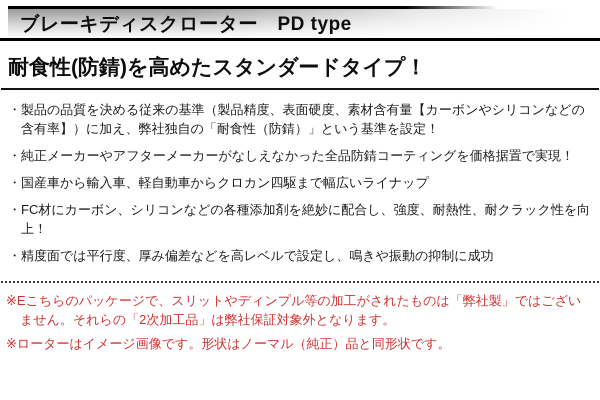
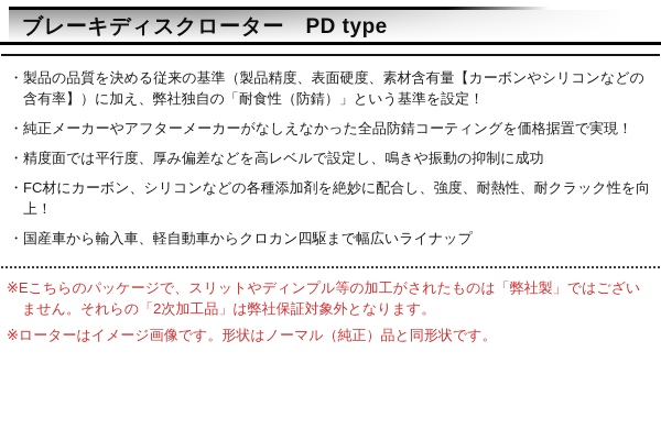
  ブレーキディスクローター PD type
- 耐食性(防錆)を高めたスタンダードタイプ！
  ・製品の品質を決める従来の基準（製品精度、表面硬度、素材含有量【カーボンやシリコンなどの含有率】）に加え、弊社独自の「耐食性（防錆）」という基準を設定！
  ・純正メーカーやアフターメーカーがなしえなかった全品防錆コーティングを価格据置で実現！
- ・国産車から輸入車、軽自動車からクロカン四駆まで幅広いライナップ
+ ・精度面では平行度、厚み偏差などを高レベルで設定し、鳴きや振動の抑制に成功
  ・FC材にカーボン、シリコンなどの各種添加剤を絶妙に配合し、強度、耐熱性、耐クラック性を向上！
- ・精度面では平行度、厚み偏差などを高レベルで設定し、鳴きや振動の抑制に成功
+ ・国産車から輸入車、軽自動車からクロカン四駆まで幅広いライナップ
  ※Eこちらのパッケージで、スリットやディンプル等の加工がされたものは「弊社製」ではございません。それらの「2次加工品」は弊社保証対象外となります。
  ※ローターはイメージ画像です。形状はノーマル（純正）品と同形状です。
